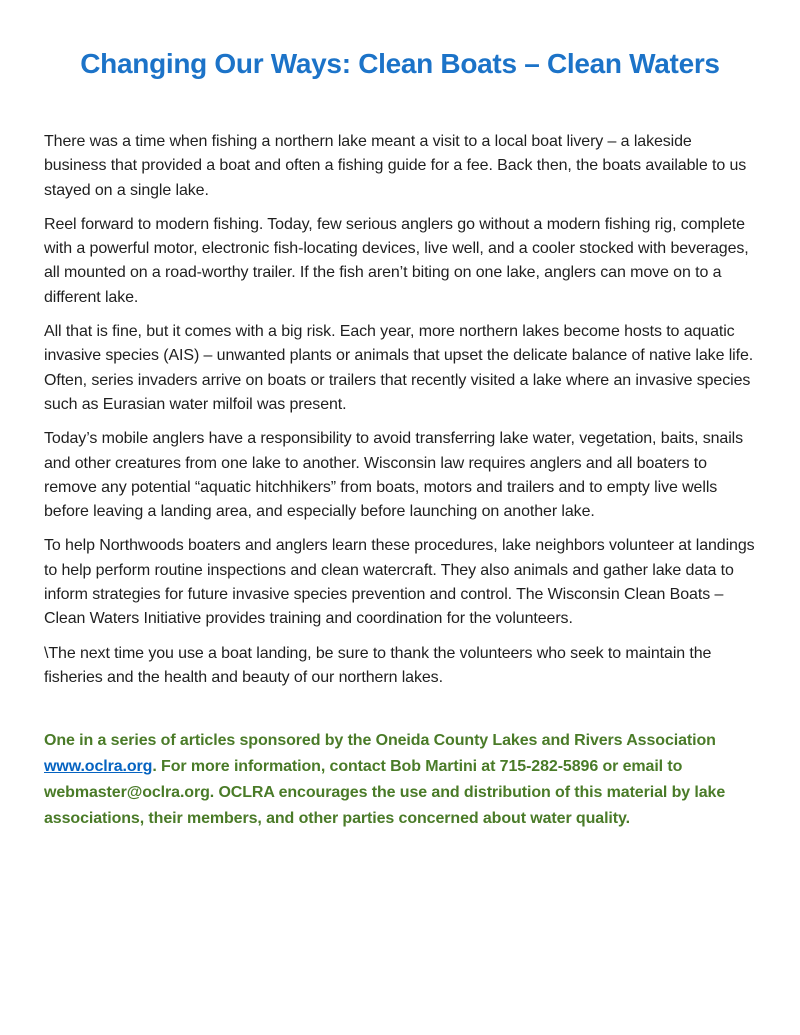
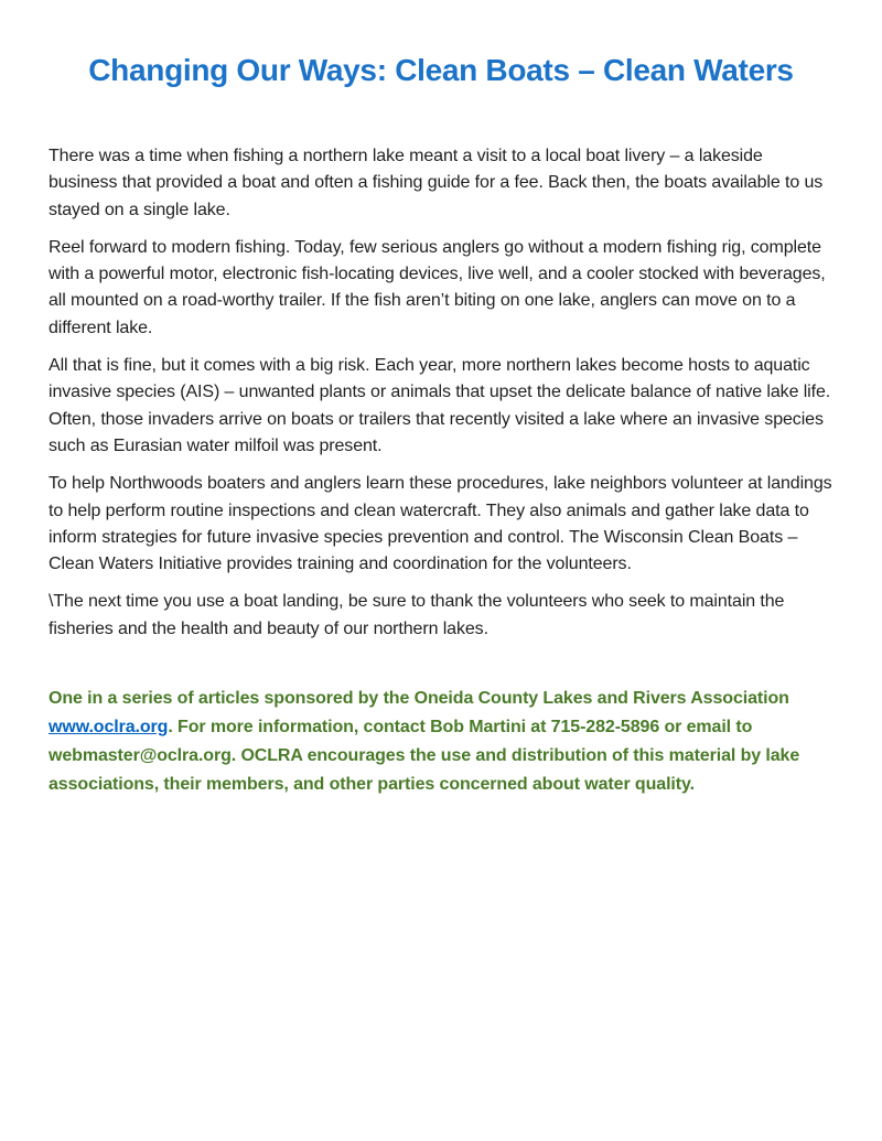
  Changing Our Ways: Clean Boats – Clean Waters
  There was a time when fishing a northern lake meant a visit to a local boat livery – a lakeside business that provided a boat and often a fishing guide for a fee. Back then, the boats available to us stayed on a single lake.
  Reel forward to modern fishing. Today, few serious anglers go without a modern fishing rig, complete with a powerful motor, electronic fish-locating devices, live well, and a cooler stocked with beverages, all mounted on a road-worthy trailer. If the fish aren’t biting on one lake, anglers can move on to a different lake.
- All that is fine, but it comes with a big risk. Each year, more northern lakes become hosts to aquatic invasive species (AIS) – unwanted plants or animals that upset the delicate balance of native lake life. Often, series invaders arrive on boats or trailers that recently visited a lake where an invasive species such as Eurasian water milfoil was present.
+ All that is fine, but it comes with a big risk. Each year, more northern lakes become hosts to aquatic invasive species (AIS) – unwanted plants or animals that upset the delicate balance of native lake life. Often, those invaders arrive on boats or trailers that recently visited a lake where an invasive species such as Eurasian water milfoil was present.
- Today’s mobile anglers have a responsibility to avoid transferring lake water, vegetation, baits, snails and other creatures from one lake to another. Wisconsin law requires anglers and all boaters to remove any potential “aquatic hitchhikers” from boats, motors and trailers and to empty live wells before leaving a landing area, and especially before launching on another lake.
  To help Northwoods boaters and anglers learn these procedures, lake neighbors volunteer at landings to help perform routine inspections and clean watercraft. They also animals and gather lake data to inform strategies for future invasive species prevention and control. The Wisconsin Clean Boats – Clean Waters Initiative provides training and coordination for the volunteers.
  \The next time you use a boat landing, be sure to thank the volunteers who seek to maintain the fisheries and the health and beauty of our northern lakes.
  One in a series of articles sponsored by the Oneida County Lakes and Rivers Association www.oclra.org. For more information, contact Bob Martini at 715-282-5896 or email to webmaster@oclra.org. OCLRA encourages the use and distribution of this material by lake associations, their members, and other parties concerned about water quality.
